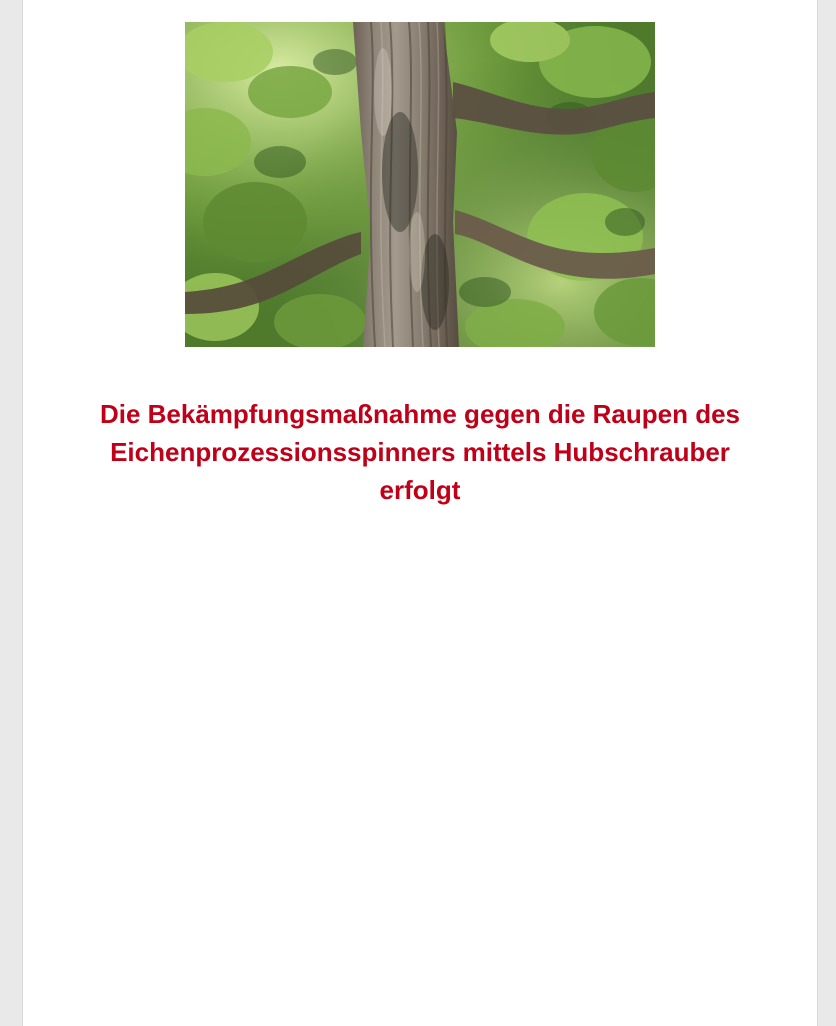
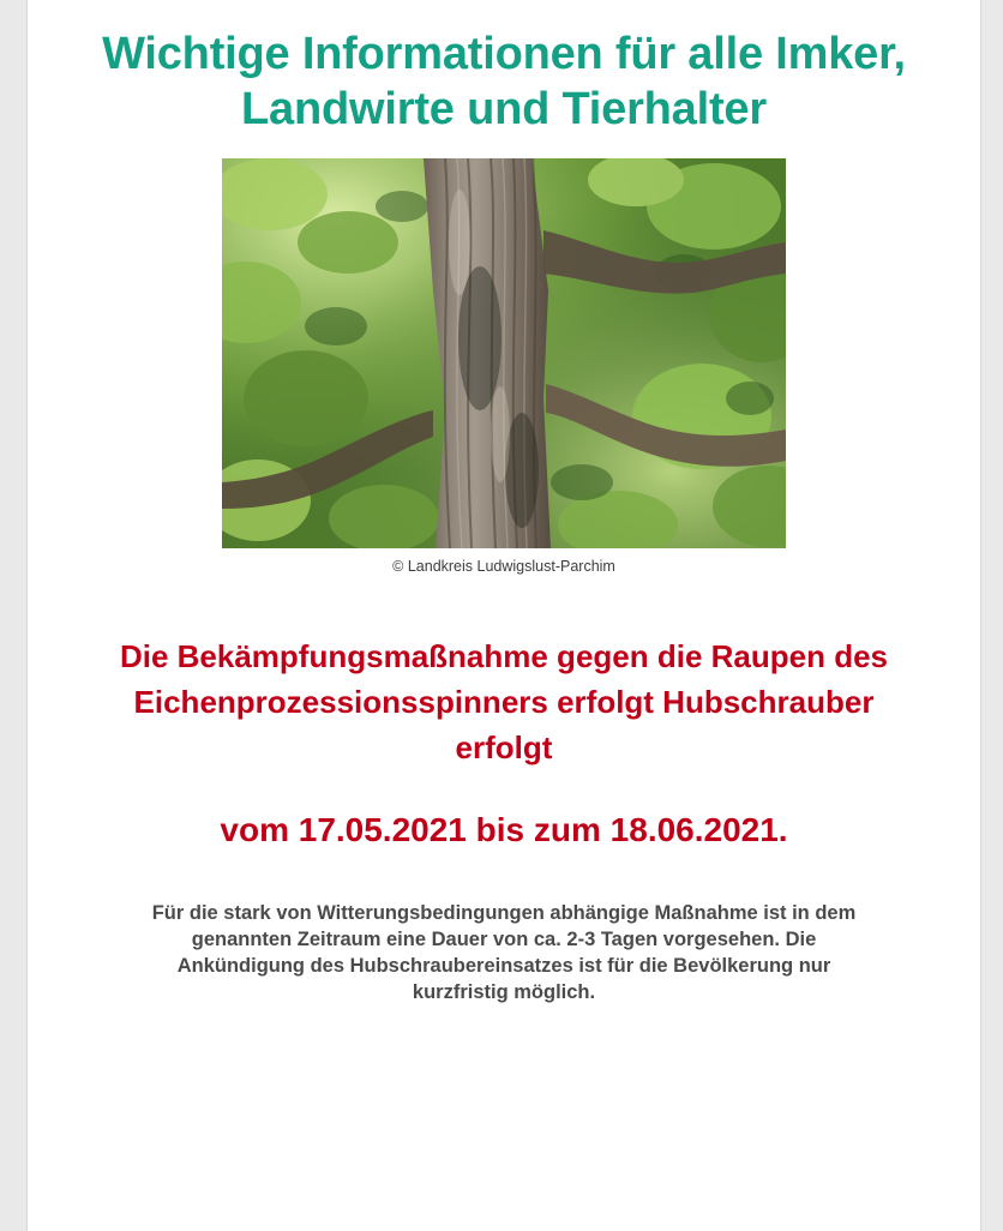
+ Wichtige Informationen für alle Imker, Landwirte und Tierhalter
+ © Landkreis Ludwigslust-Parchim
- Die Bekämpfungsmaßnahme gegen die Raupen des Eichenprozessionsspinners mittels Hubschrauber erfolgt
+ Die Bekämpfungsmaßnahme gegen die Raupen des Eichenprozessionsspinners erfolgt Hubschrauber erfolgt
+ vom 17.05.2021 bis zum 18.06.2021.
+ Für die stark von Witterungsbedingungen abhängige Maßnahme ist in dem genannten Zeitraum eine Dauer von ca. 2-3 Tagen vorgesehen. Die Ankündigung des Hubschraubereinsatzes ist für die Bevölkerung nur kurzfristig möglich.
